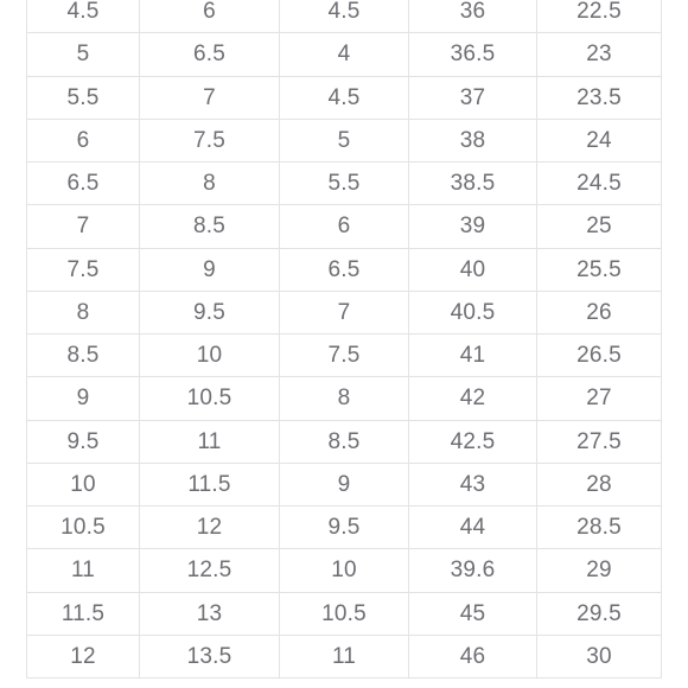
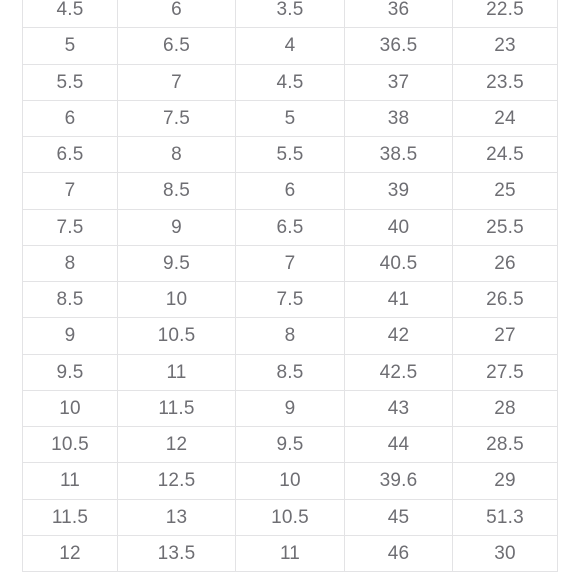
- 4.5	6	4.5	36	22.5
+ 4.5	6	3.5	36	22.5
  5	6.5	4	36.5	23
  5.5	7	4.5	37	23.5
  6	7.5	5	38	24
  6.5	8	5.5	38.5	24.5
  7	8.5	6	39	25
  7.5	9	6.5	40	25.5
  8	9.5	7	40.5	26
  8.5	10	7.5	41	26.5
  9	10.5	8	42	27
  9.5	11	8.5	42.5	27.5
  10	11.5	9	43	28
  10.5	12	9.5	44	28.5
  11	12.5	10	39.6	29
- 11.5	13	10.5	45	29.5
+ 11.5	13	10.5	45	51.3
  12	13.5	11	46	30
